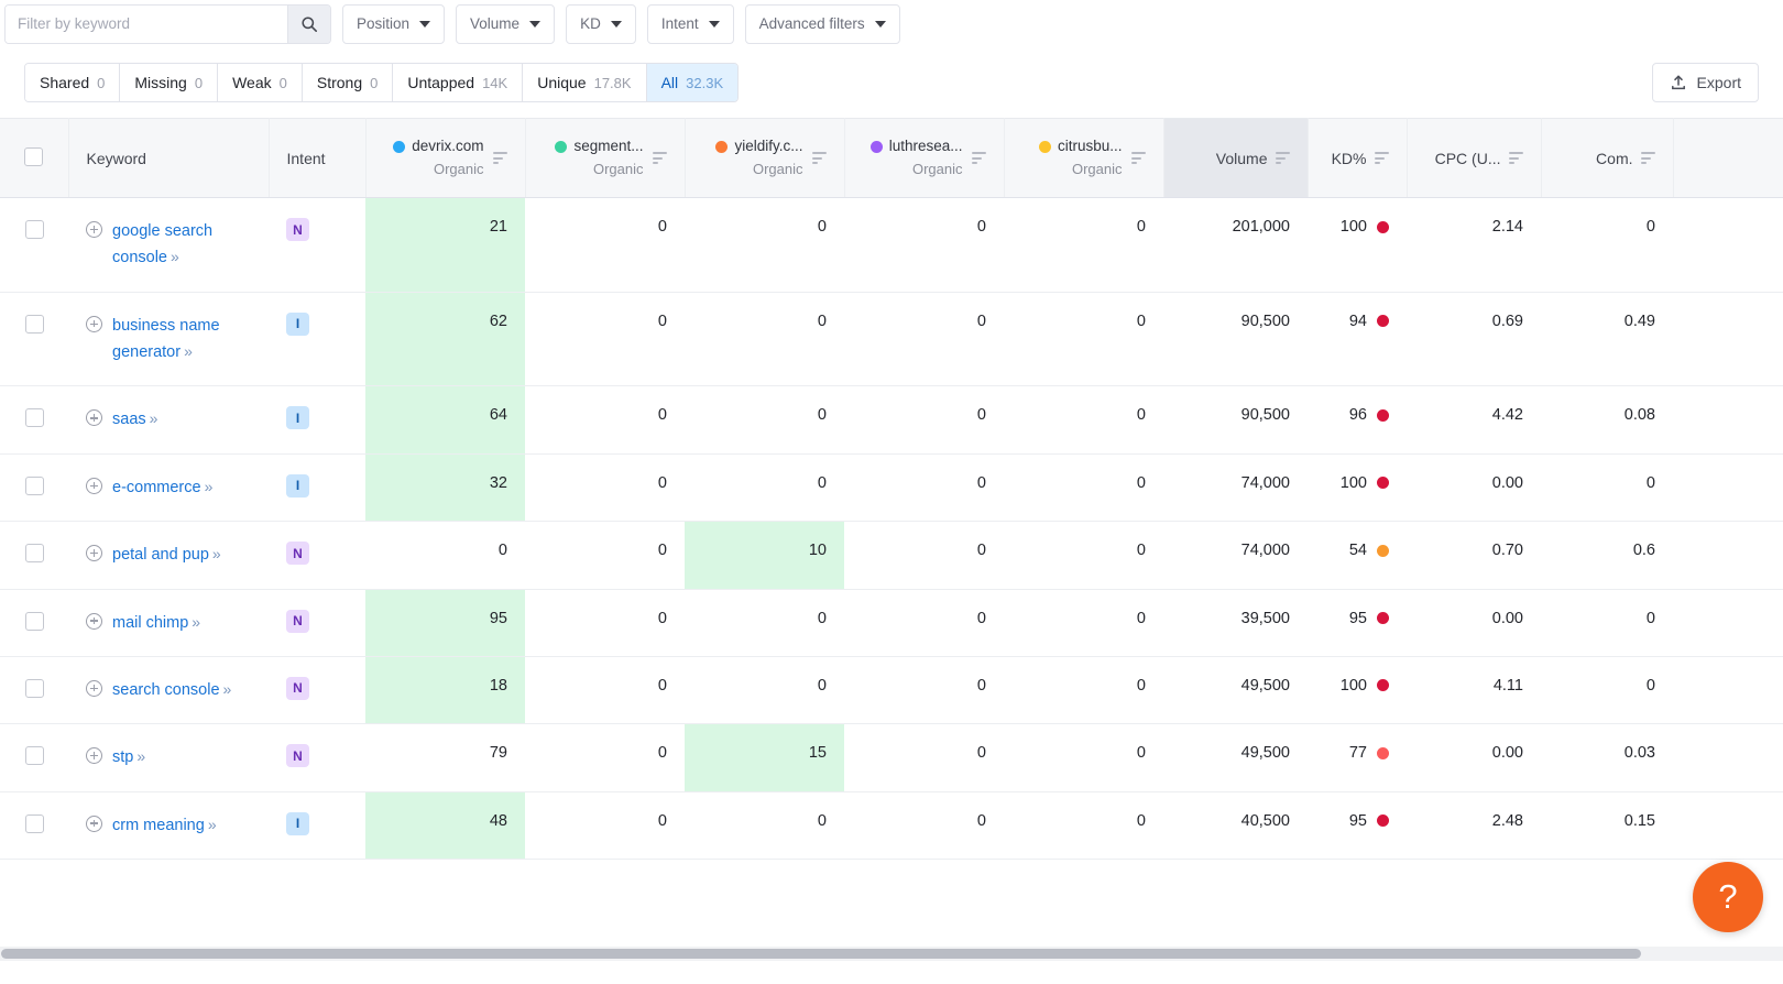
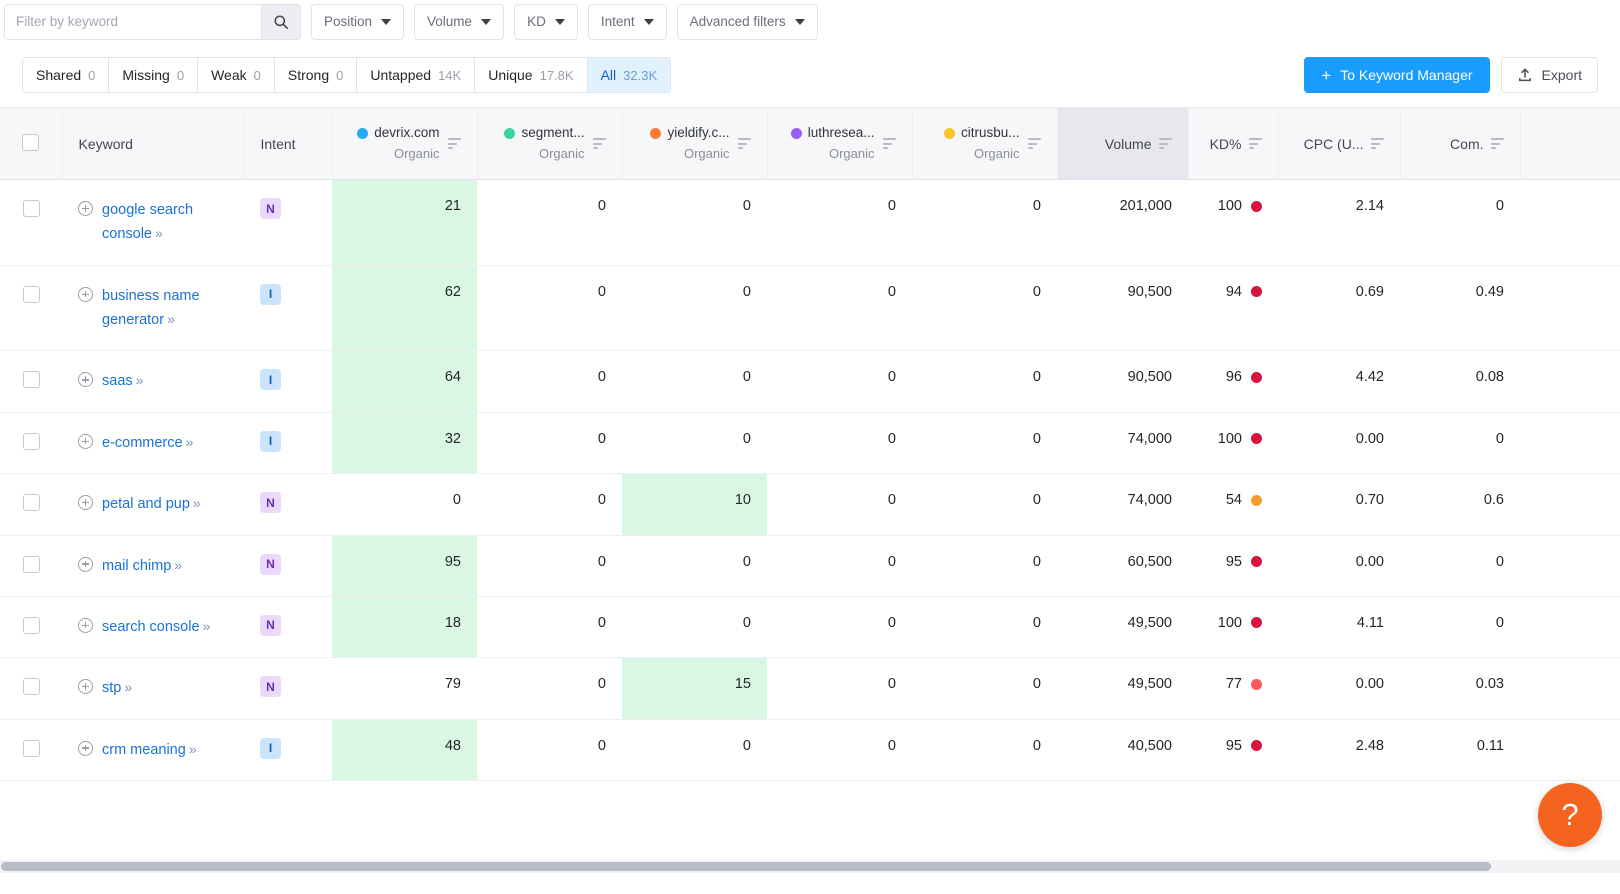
  Filter by keyword
  Position
  Volume
  KD
  Intent
  Advanced filters
  Shared
  0
  Missing
  0
  Weak
  0
  Strong
  0
  Untapped
  14K
  Unique
  17.8K
  All
  32.3K
+ +
+ To Keyword Manager
  Export
  	Keyword	Intent	devrix.comOrganic	segment...Organic	yieldify.c...Organic	luthresea...Organic	citrusbu...Organic	Volume	KD%	CPC (U...	Com.
  	google search console »	N	21	0	0	0	0	201,000	100	2.14	0
  	business name generator »	I	62	0	0	0	0	90,500	94	0.69	0.49
  	saas »	I	64	0	0	0	0	90,500	96	4.42	0.08
  	e-commerce »	I	32	0	0	0	0	74,000	100	0.00	0
  	petal and pup »	N	0	0	10	0	0	74,000	54	0.70	0.6
- 	mail chimp »	N	95	0	0	0	0	39,500	95	0.00	0
+ 	mail chimp »	N	95	0	0	0	0	60,500	95	0.00	0
  	search console »	N	18	0	0	0	0	49,500	100	4.11	0
  	stp »	N	79	0	15	0	0	49,500	77	0.00	0.03
- 	crm meaning »	I	48	0	0	0	0	40,500	95	2.48	0.15
+ 	crm meaning »	I	48	0	0	0	0	40,500	95	2.48	0.11
  ?
